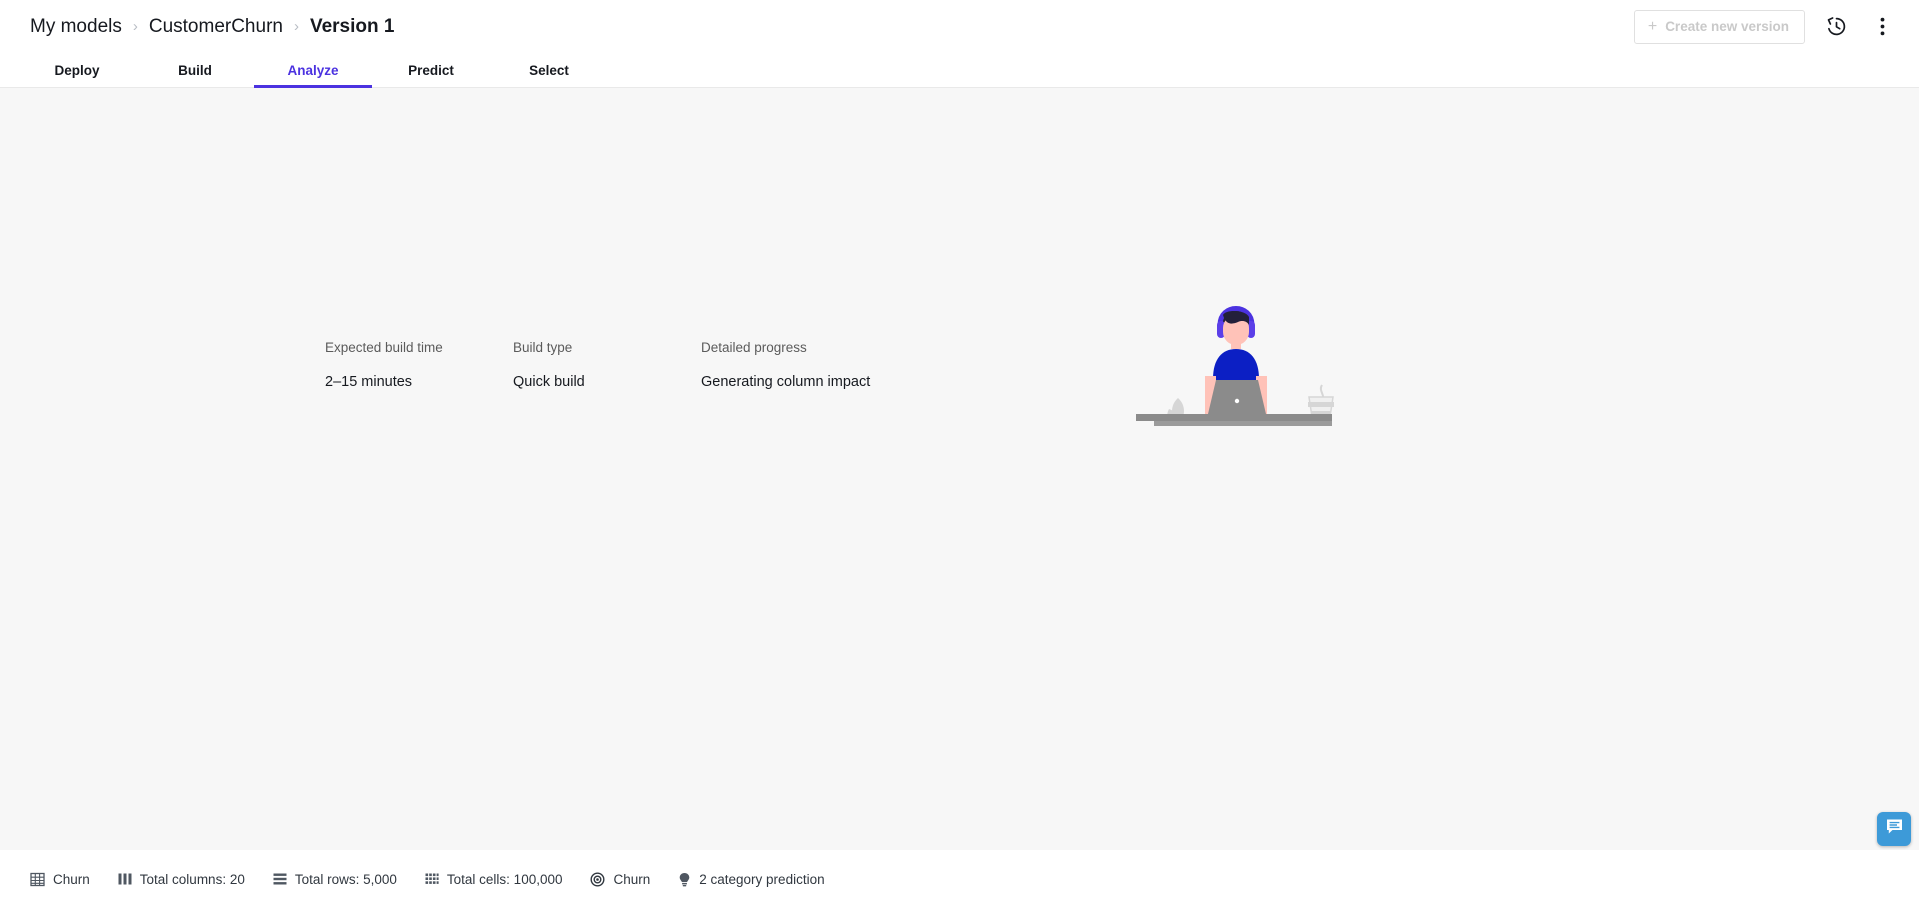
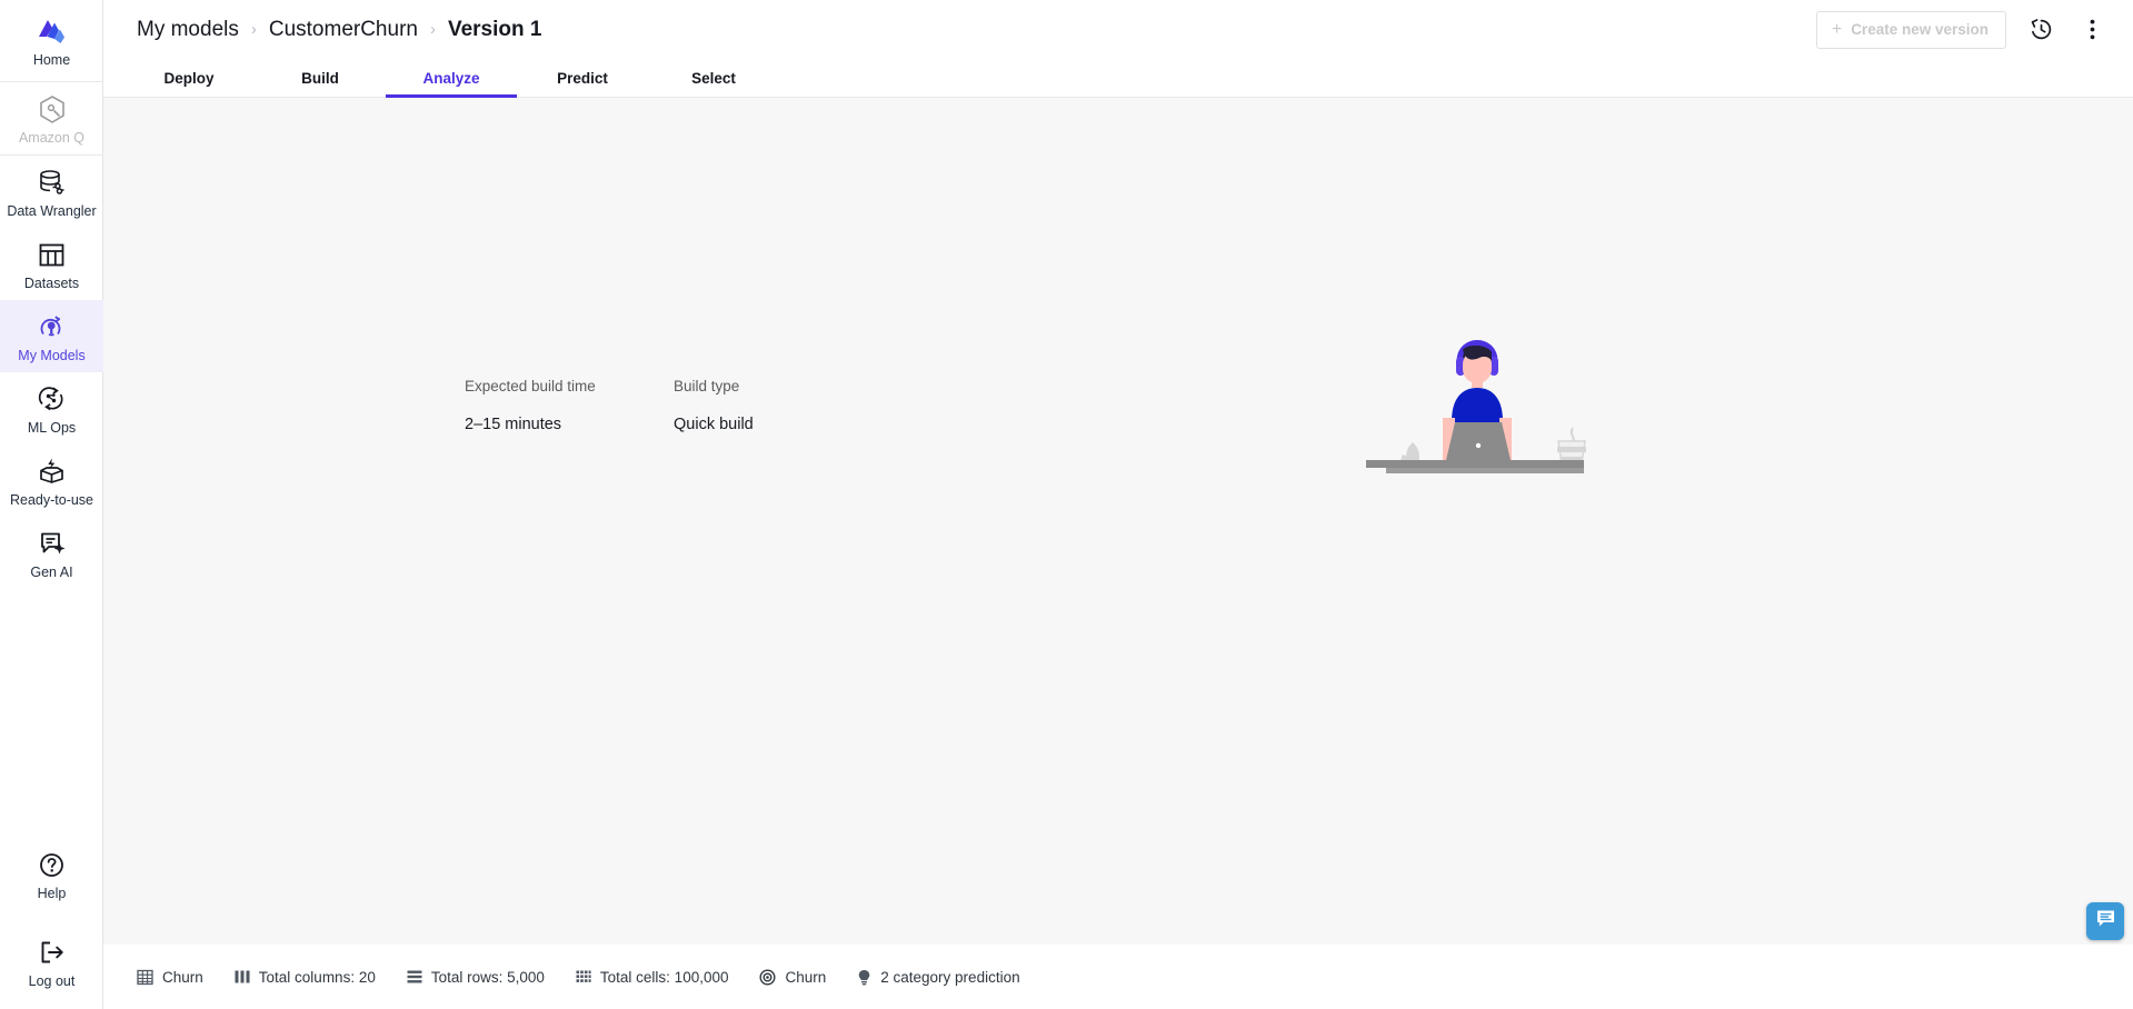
+ Home
+ Amazon Q
+ Data Wrangler
+ Datasets
+ My Models
+ ML Ops
+ Ready-to-use
+ Gen AI
+ Help
+ Log out
  My models
  ›
  CustomerChurn
  ›
  Version 1
  +
  Create new version
  Deploy
  Build
  Analyze
  Predict
  Select
  Expected build time
  2–15 minutes
  Build type
  Quick build
- Detailed progress
- Generating column impact
  Churn
  Total columns: 20
  Total rows: 5,000
  Total cells: 100,000
  Churn
  2 category prediction
